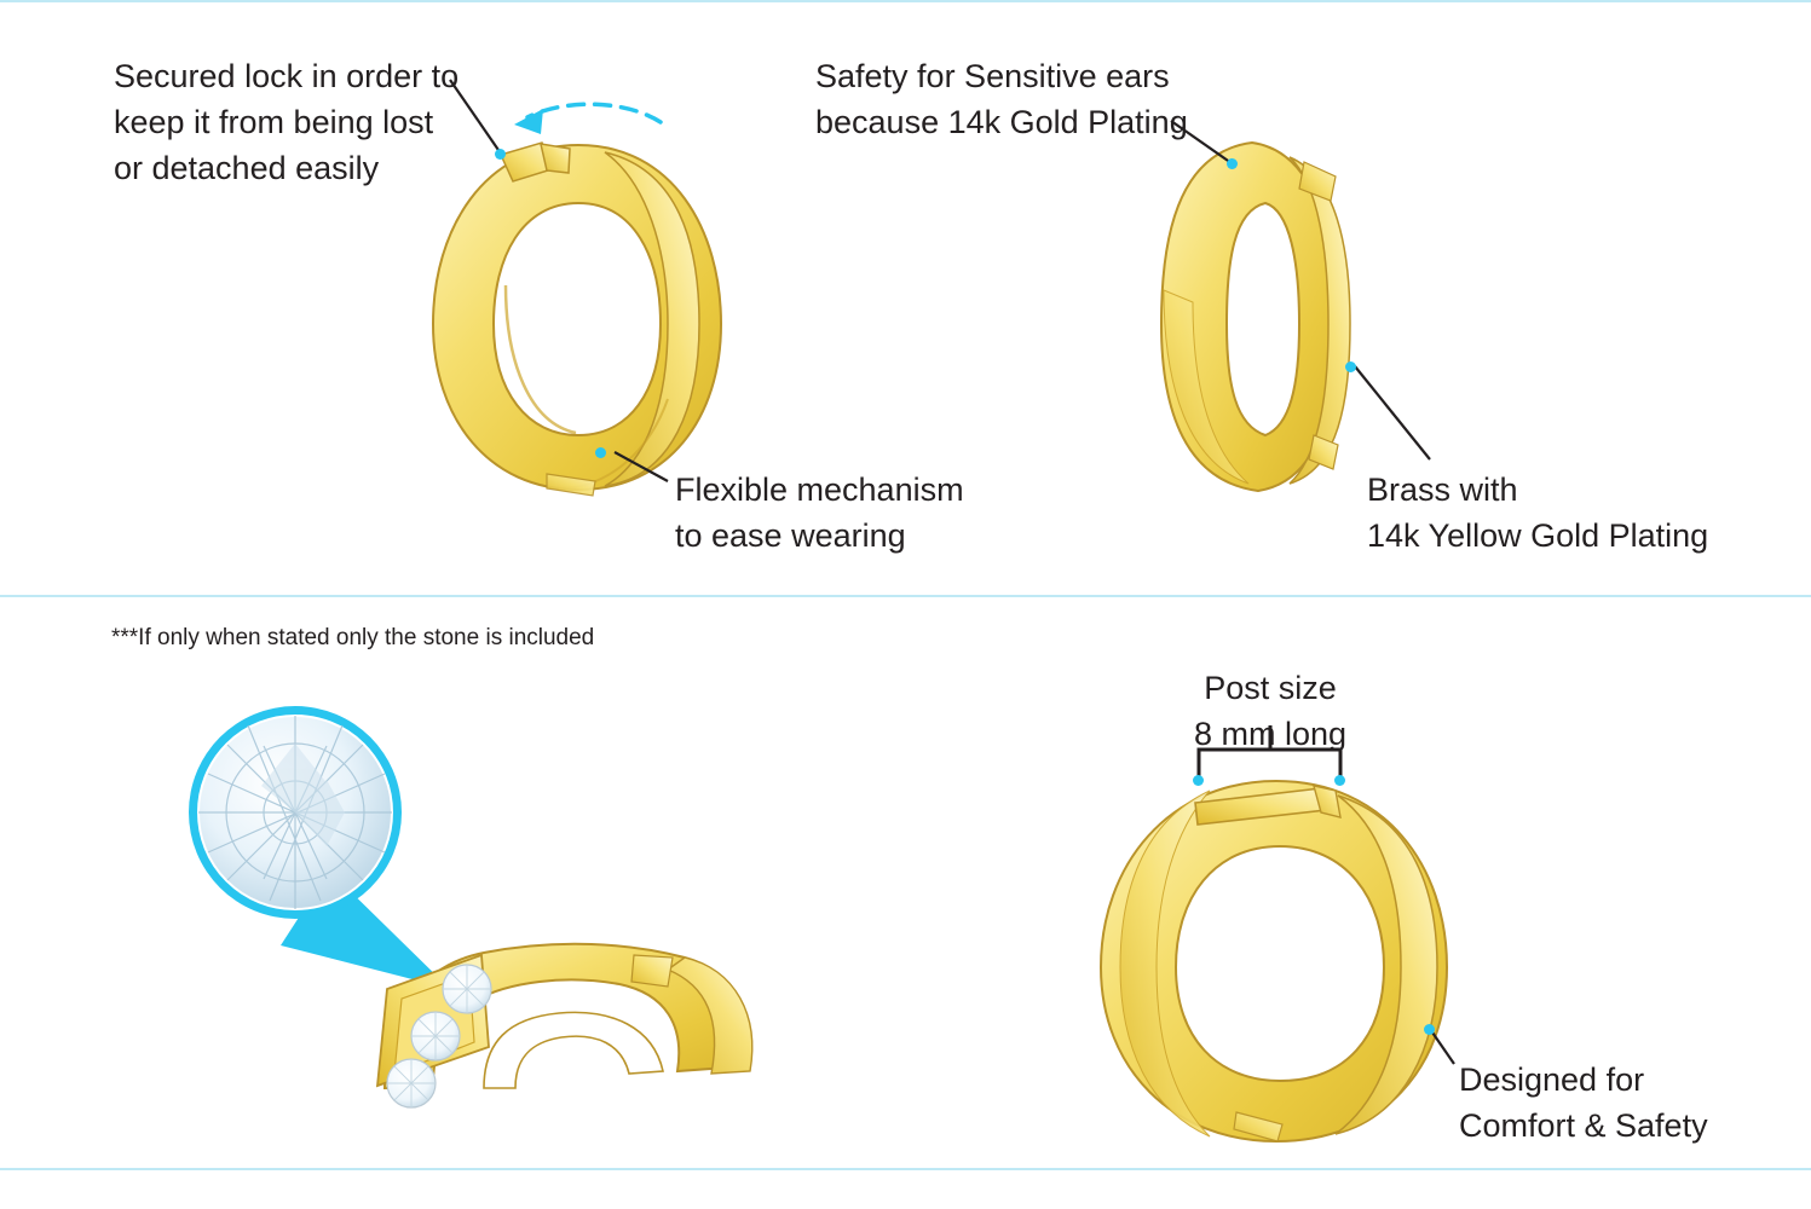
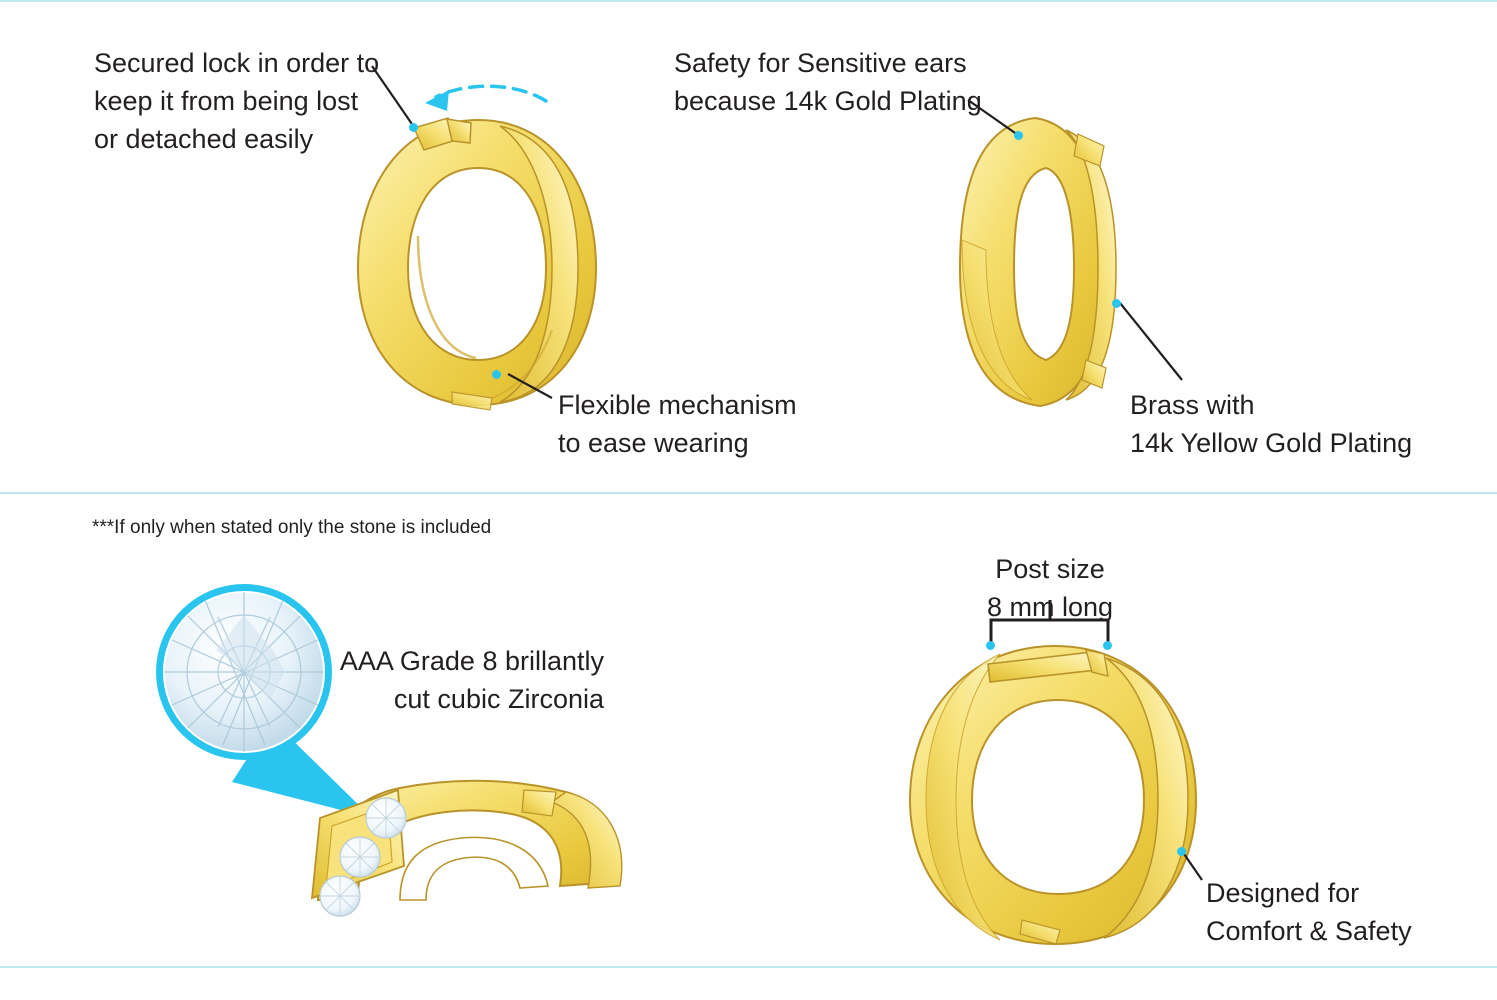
  Secured lock in order to
  keep it from being lost
  or detached easily
  Flexible mechanism
  to ease wearing
  Safety for Sensitive ears
  because 14k Gold Plating
  Brass with
  14k Yellow Gold Plating
  ***If only when stated only the stone is included
+ AAA Grade 8 brillantly
+ cut cubic Zirconia
  Post size
  8 mm long
  Designed for
  Comfort & Safety
